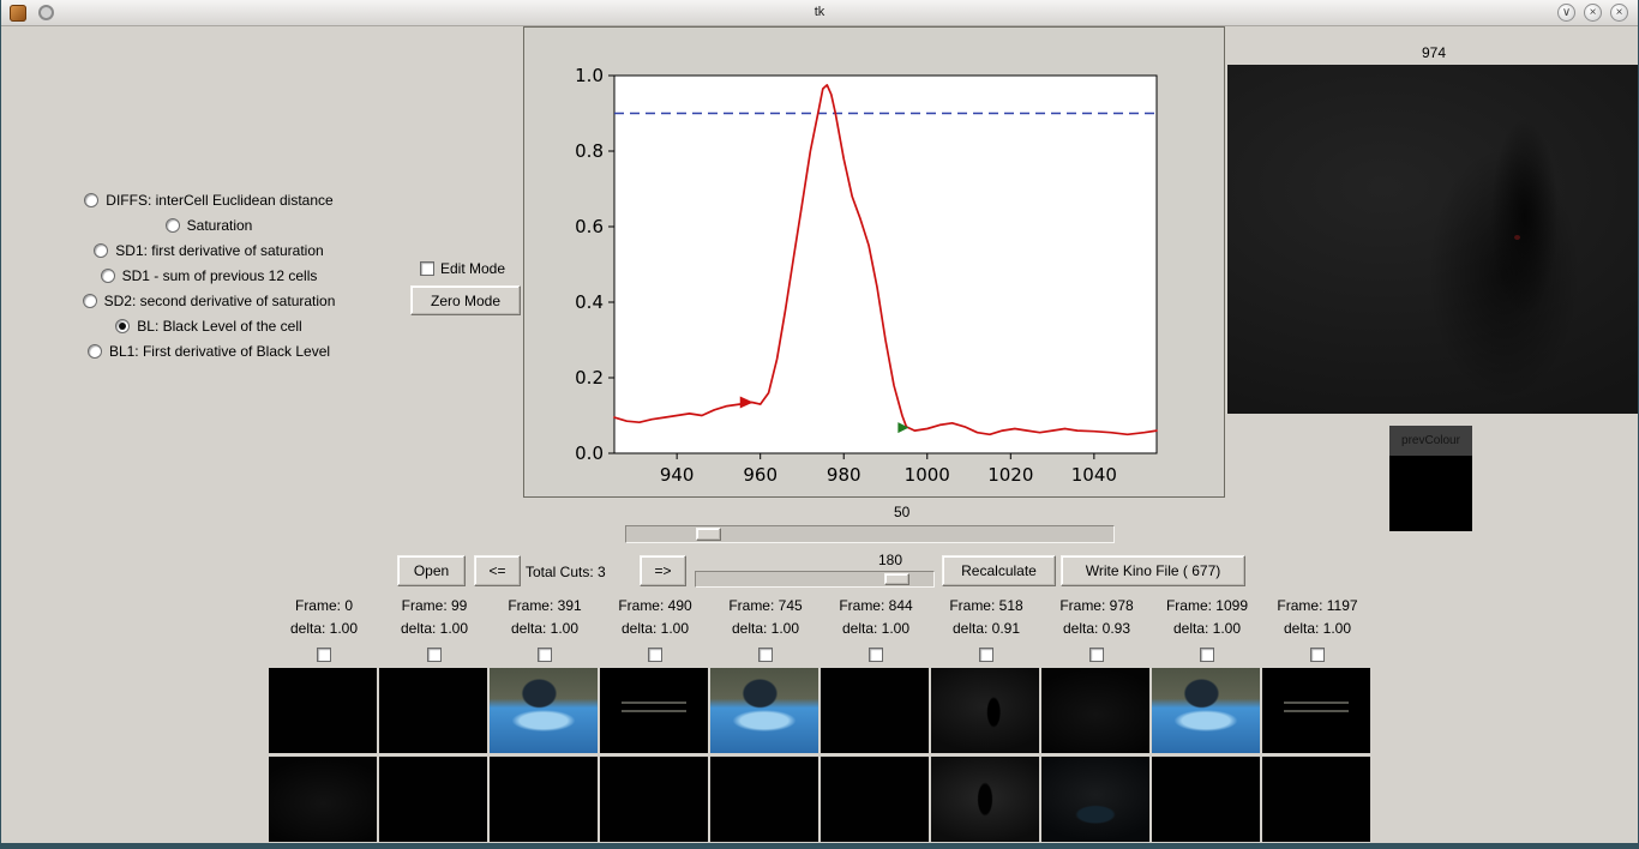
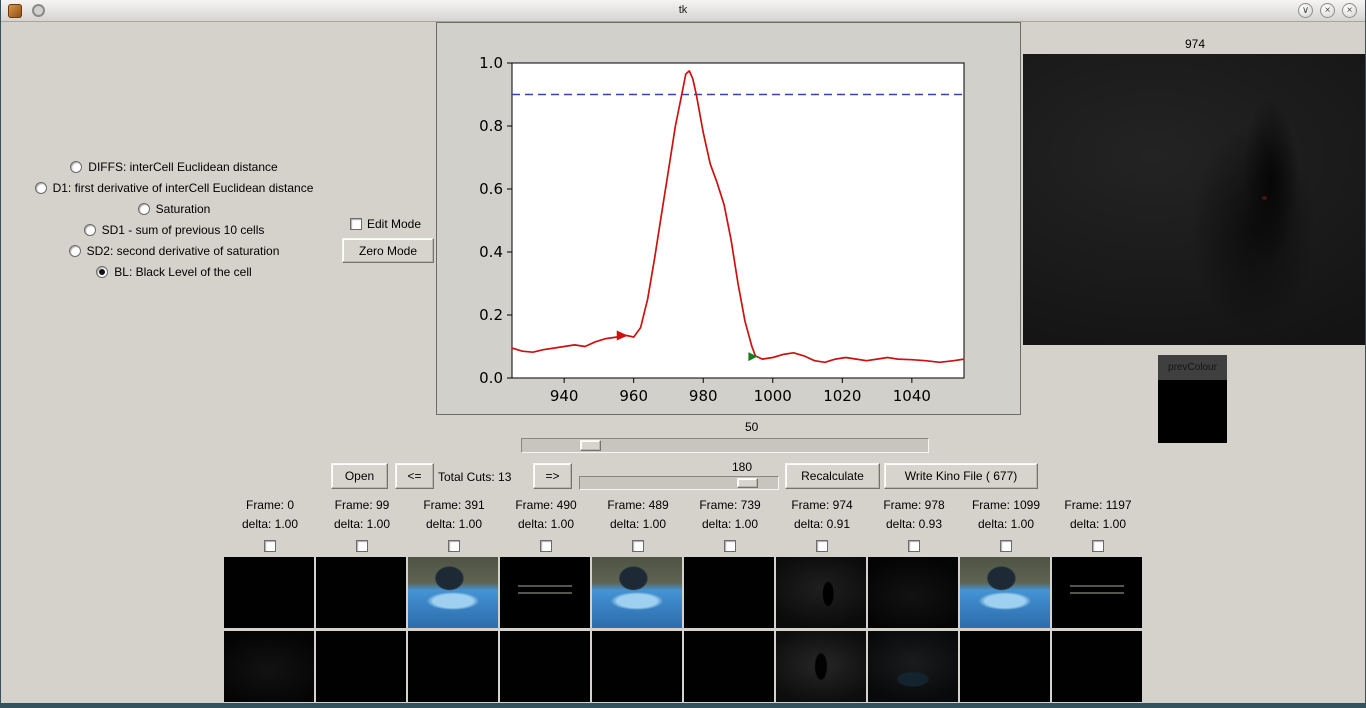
  tk
  ∨
  ×
  ×
  DIFFS: interCell Euclidean distance
+ D1: first derivative of interCell Euclidean distance
  Saturation
- SD1: first derivative of saturation
- SD1 - sum of previous 12 cells
+ SD1 - sum of previous 10 cells
  SD2: second derivative of saturation
  BL: Black Level of the cell
- BL1: First derivative of Black Level
  Edit Mode
  Zero Mode
  940
  960
  980
  1000
  1020
  1040
  0.0
  0.2
  0.4
  0.6
  0.8
  1.0
  974
  prevColour
  50
  Open
  <=
- Total Cuts: 3
+ Total Cuts: 13
  =>
  180
  Recalculate
  Write Kino File ( 677)
  Frame: 0
  delta: 1.00
  Frame: 99
  delta: 1.00
  Frame: 391
  delta: 1.00
  Frame: 490
  delta: 1.00
- Frame: 745
+ Frame: 489
  delta: 1.00
- Frame: 844
+ Frame: 739
  delta: 1.00
- Frame: 518
+ Frame: 974
  delta: 0.91
  Frame: 978
  delta: 0.93
  Frame: 1099
  delta: 1.00
  Frame: 1197
  delta: 1.00
